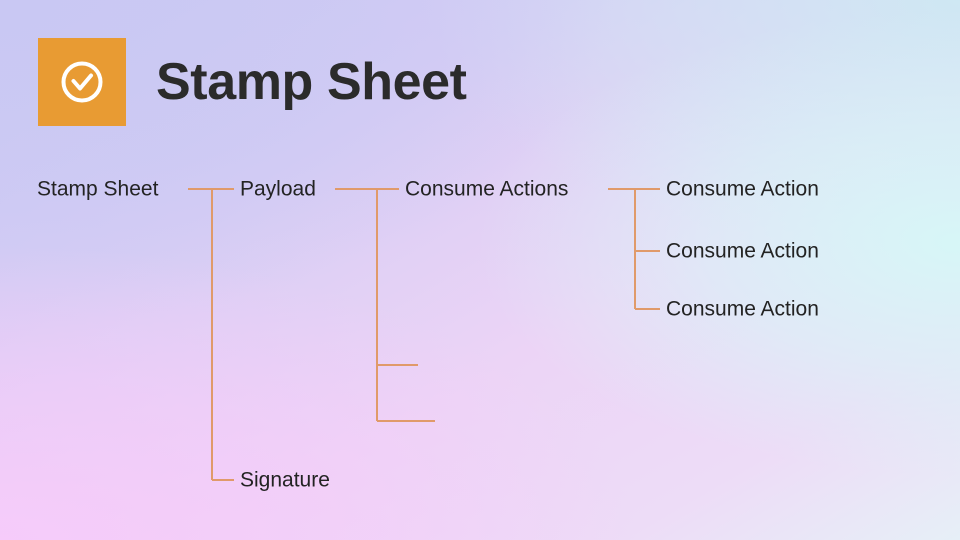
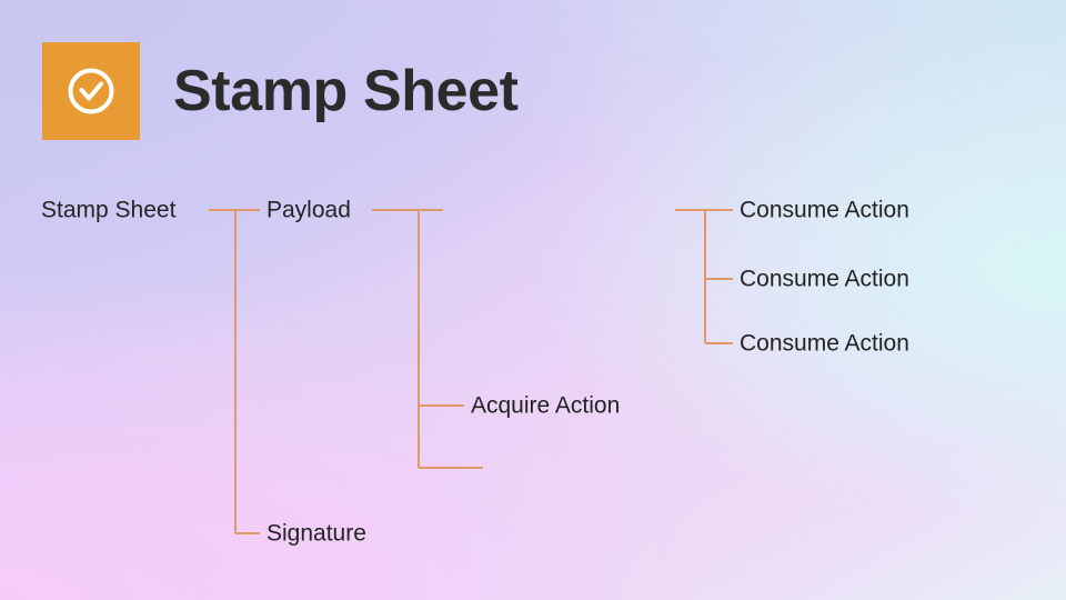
  Stamp Sheet
  Stamp Sheet
  Payload
- Consume Actions
  Consume Action
  Consume Action
  Consume Action
+ Acquire Action
  Signature
